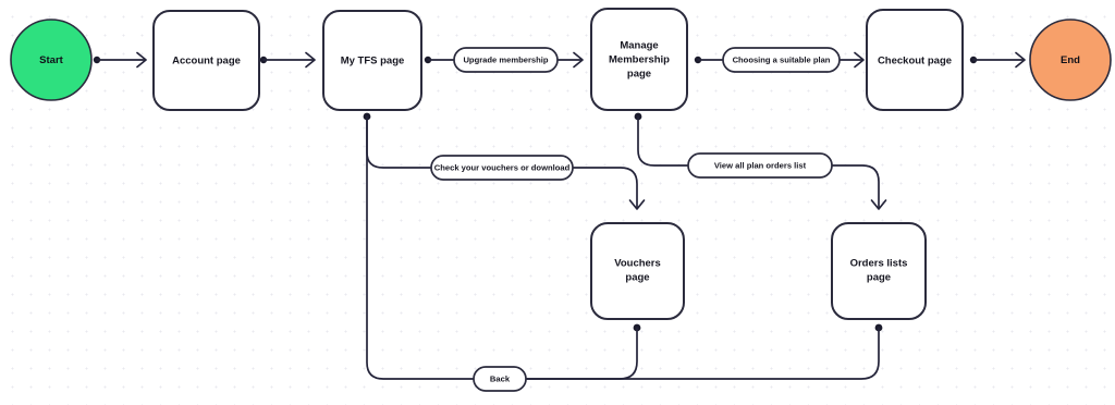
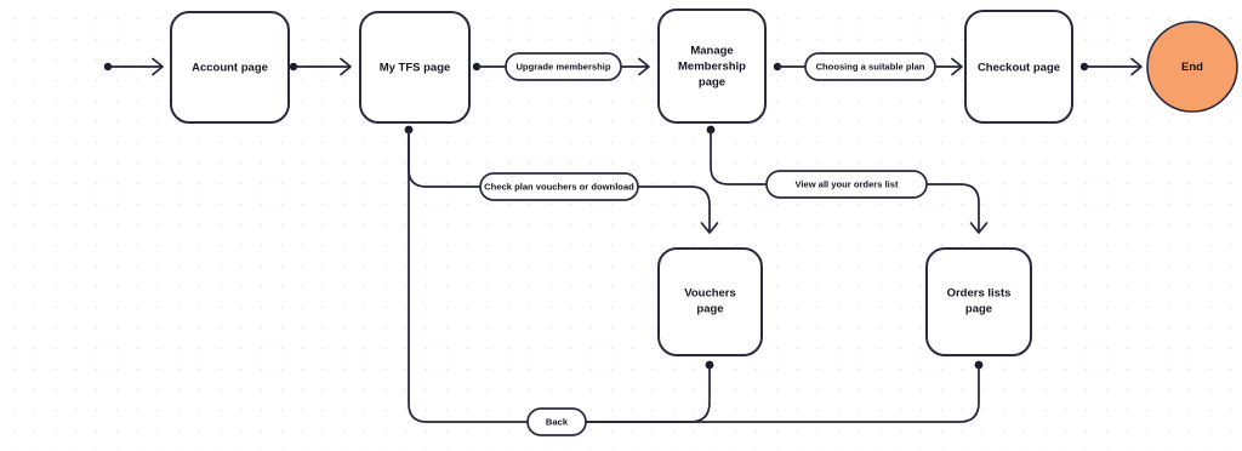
- Start
  Account page
  My TFS page
  Manage
  Membership
  page
  Checkout page
  End
  Vouchers
  page
  Orders lists
  page
  Upgrade membership
  Choosing a suitable plan
- Check your vouchers or download
+ Check plan vouchers or download
- View all plan orders list
+ View all your orders list
  Back
